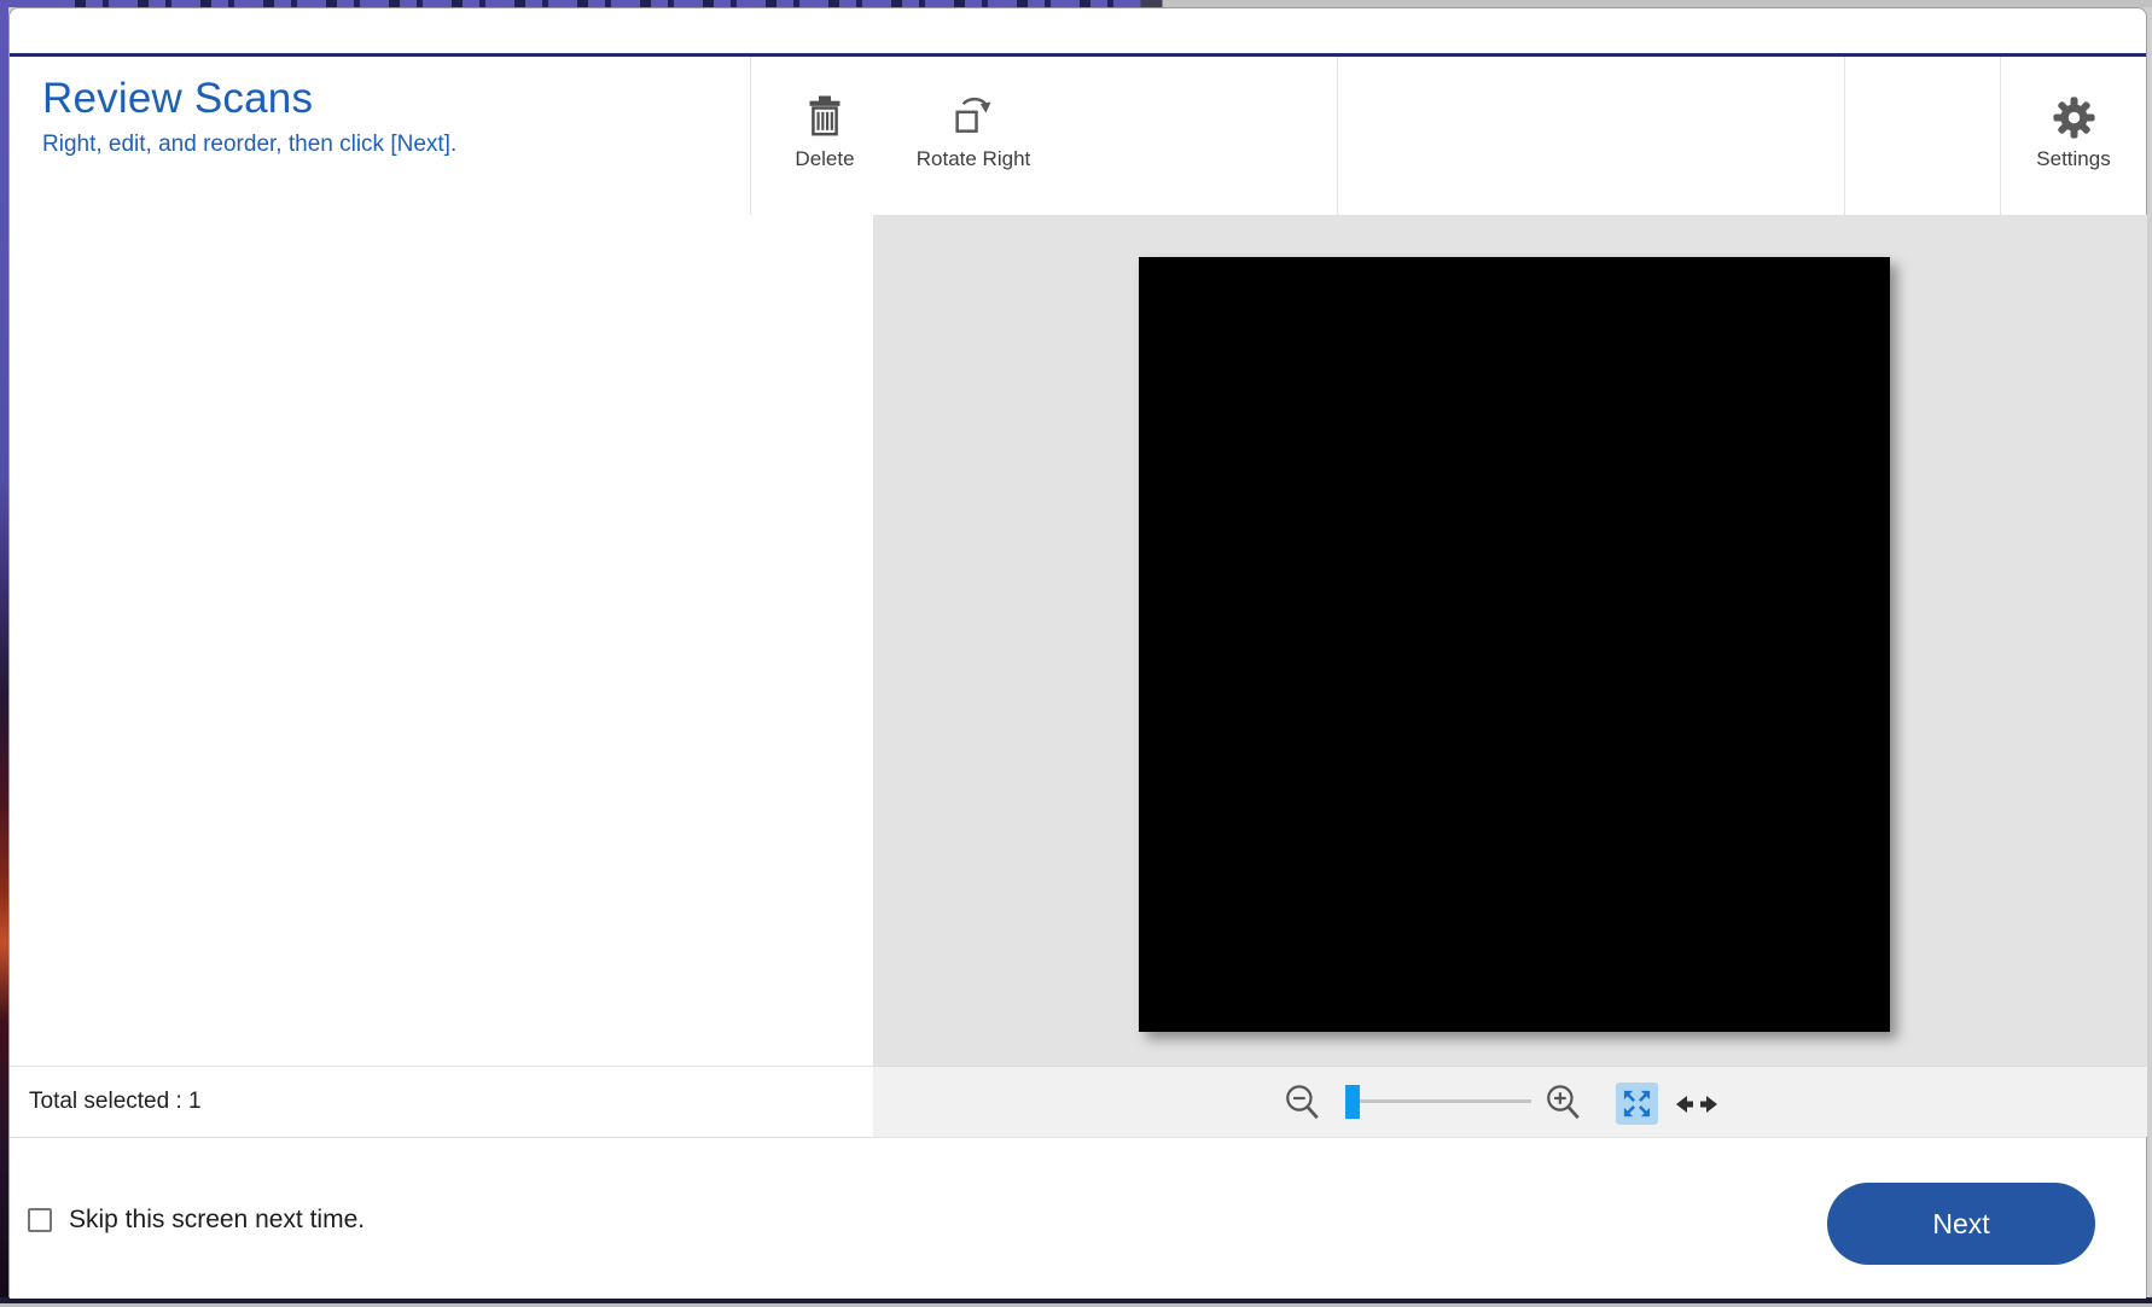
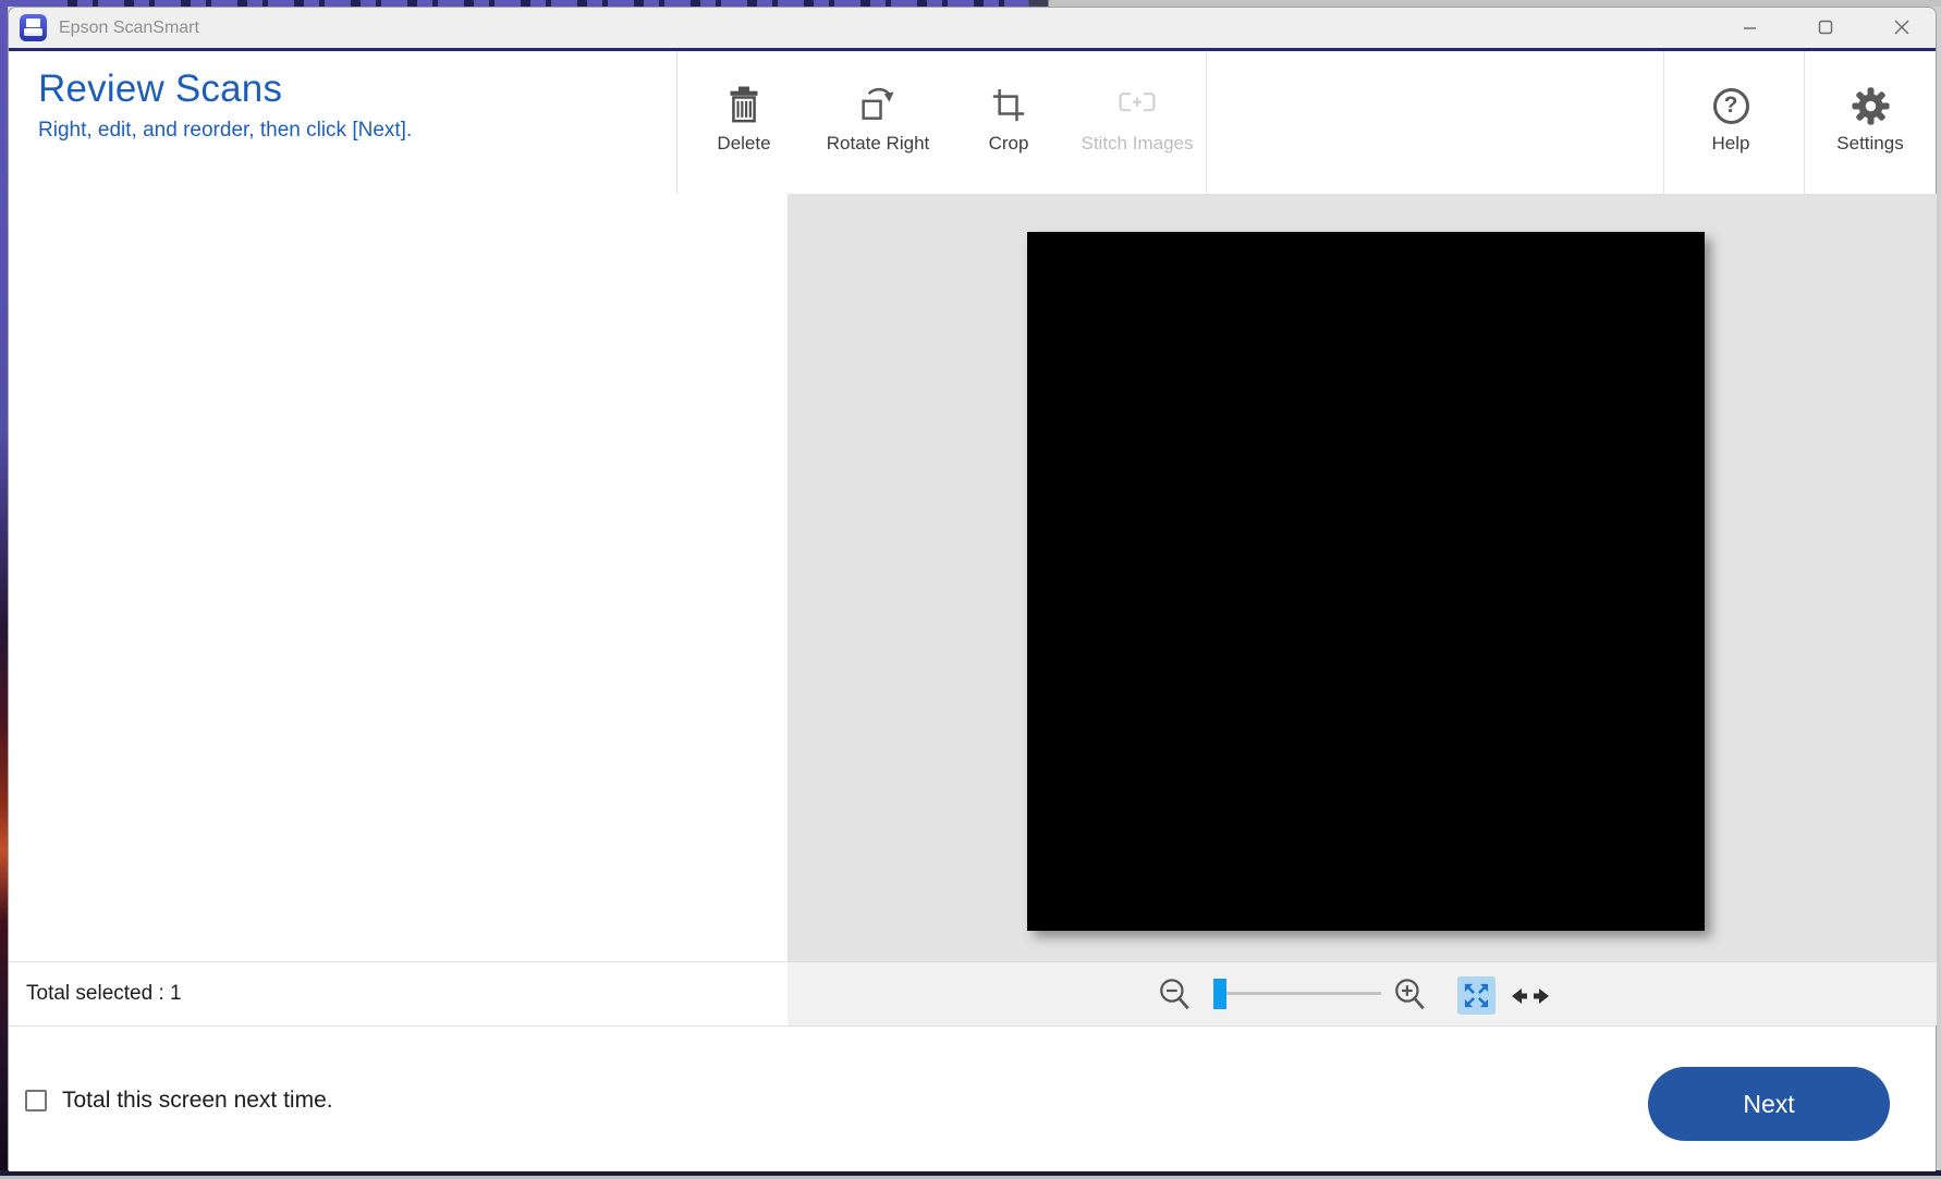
+ Epson ScanSmart
  Review Scans
  Right, edit, and reorder, then click [Next].
  Delete
  Rotate Right
+ Crop
+ Stitch Images
+ ?
+ Help
  Settings
  Total selected : 1
- Skip this screen next time.
+ Total this screen next time.
  Next
